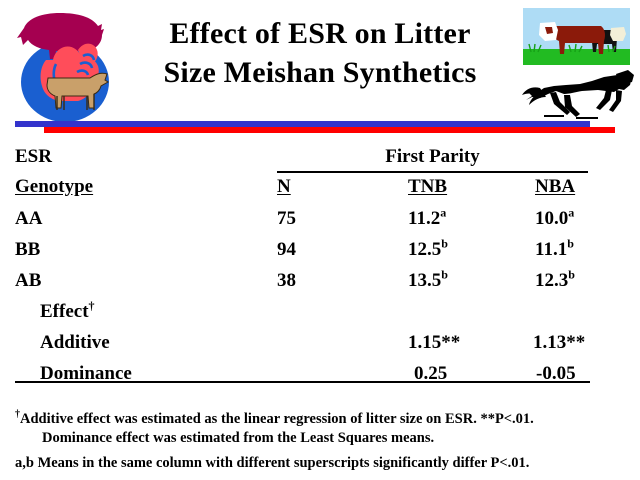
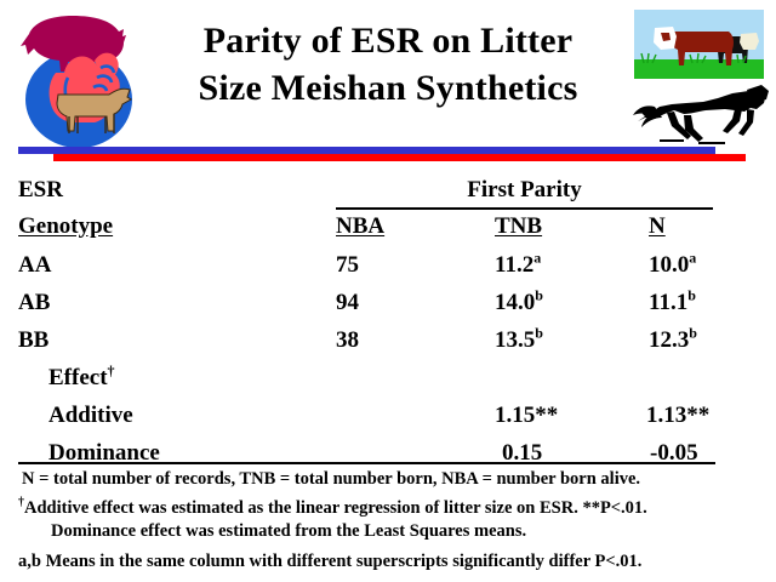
- Effect of ESR on Litter
+ Parity of ESR on Litter
  Size Meishan Synthetics
  ESR
  Genotype
  First Parity
- N
+ NBA
  TNB
- NBA
+ N
  AA
  75
  11.2a
  10.0a
- BB
+ AB
  94
- 12.5b
+ 14.0b
  11.1b
- AB
+ BB
  38
  13.5b
  12.3b
  Effect†
  Additive
  1.15**
  1.13**
  Dominance
- 0.25
+ 0.15
  -0.05
+ N = total number of records, TNB = total number born, NBA = number born alive.
  †Additive effect was estimated as the linear regression of litter size on ESR. **P<.01.
  Dominance effect was estimated from the Least Squares means.
  a,b Means in the same column with different superscripts significantly differ P<.01.
